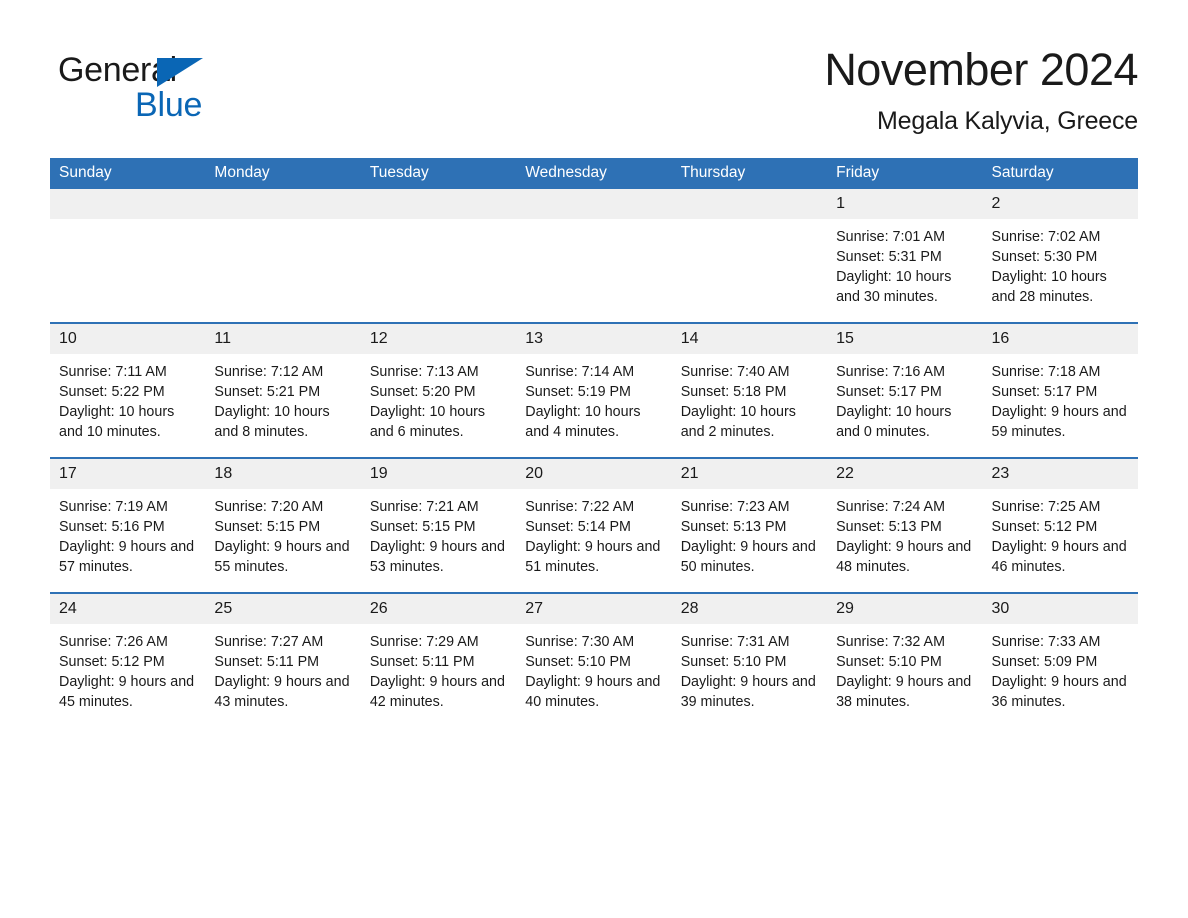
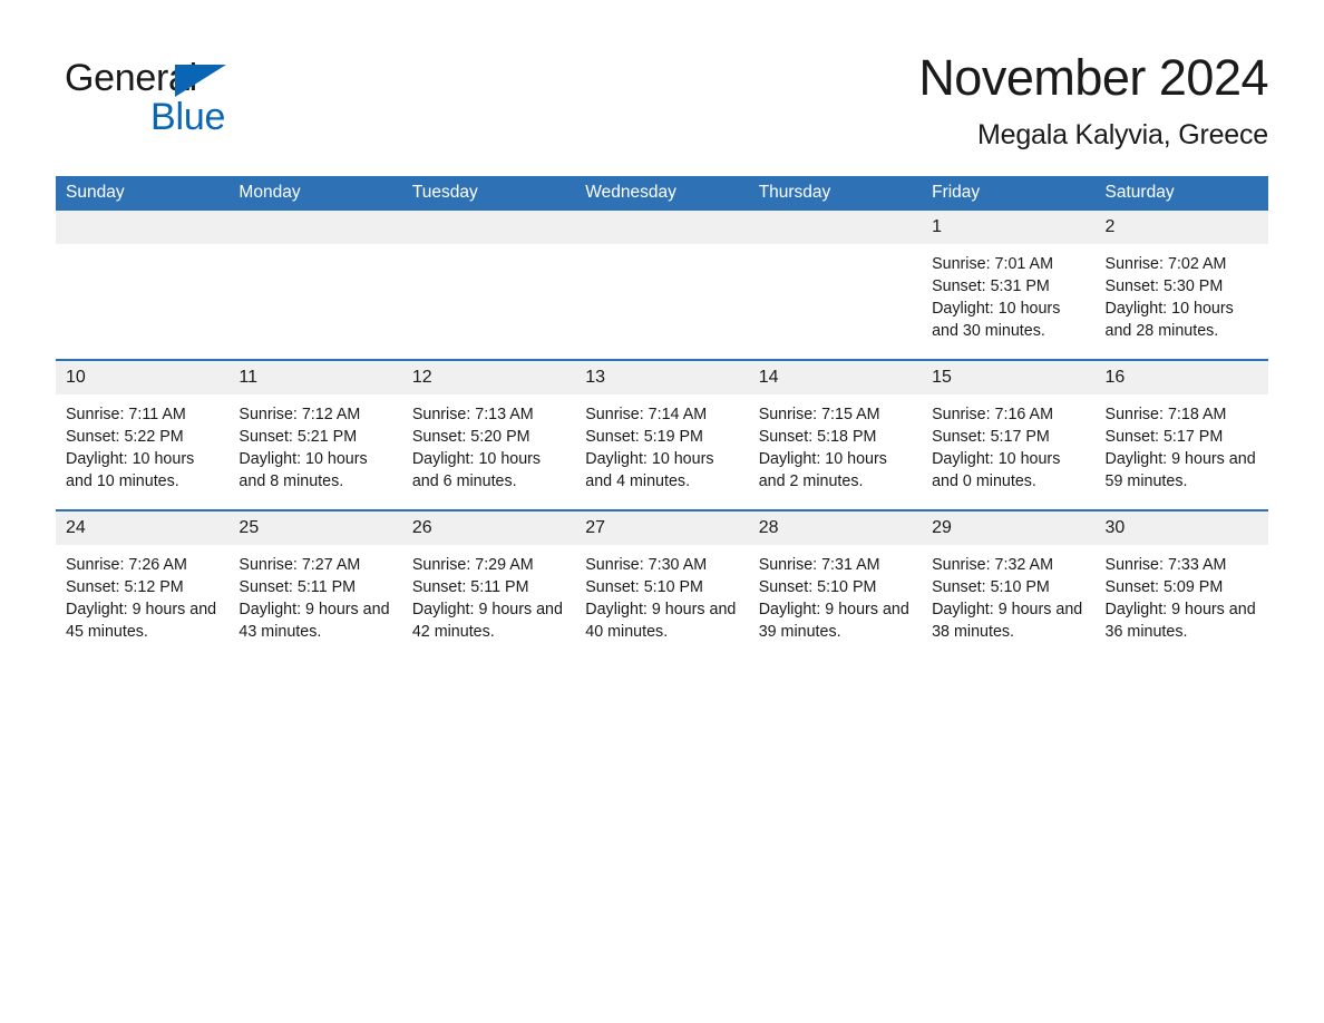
  General
  Blue
  November 2024
  Megala Kalyvia, Greece
  Sunday	Monday	Tuesday	Wednesday	Thursday	Friday	Saturday
  					1 Sunrise: 7:01 AM Sunset: 5:31 PM Daylight: 10 hours and 30 minutes.	2 Sunrise: 7:02 AM Sunset: 5:30 PM Daylight: 10 hours and 28 minutes.
- 10 Sunrise: 7:11 AM Sunset: 5:22 PM Daylight: 10 hours and 10 minutes.	11 Sunrise: 7:12 AM Sunset: 5:21 PM Daylight: 10 hours and 8 minutes.	12 Sunrise: 7:13 AM Sunset: 5:20 PM Daylight: 10 hours and 6 minutes.	13 Sunrise: 7:14 AM Sunset: 5:19 PM Daylight: 10 hours and 4 minutes.	14 Sunrise: 7:40 AM Sunset: 5:18 PM Daylight: 10 hours and 2 minutes.	15 Sunrise: 7:16 AM Sunset: 5:17 PM Daylight: 10 hours and 0 minutes.	16 Sunrise: 7:18 AM Sunset: 5:17 PM Daylight: 9 hours and 59 minutes.
+ 10 Sunrise: 7:11 AM Sunset: 5:22 PM Daylight: 10 hours and 10 minutes.	11 Sunrise: 7:12 AM Sunset: 5:21 PM Daylight: 10 hours and 8 minutes.	12 Sunrise: 7:13 AM Sunset: 5:20 PM Daylight: 10 hours and 6 minutes.	13 Sunrise: 7:14 AM Sunset: 5:19 PM Daylight: 10 hours and 4 minutes.	14 Sunrise: 7:15 AM Sunset: 5:18 PM Daylight: 10 hours and 2 minutes.	15 Sunrise: 7:16 AM Sunset: 5:17 PM Daylight: 10 hours and 0 minutes.	16 Sunrise: 7:18 AM Sunset: 5:17 PM Daylight: 9 hours and 59 minutes.
- 17 Sunrise: 7:19 AM Sunset: 5:16 PM Daylight: 9 hours and 57 minutes.	18 Sunrise: 7:20 AM Sunset: 5:15 PM Daylight: 9 hours and 55 minutes.	19 Sunrise: 7:21 AM Sunset: 5:15 PM Daylight: 9 hours and 53 minutes.	20 Sunrise: 7:22 AM Sunset: 5:14 PM Daylight: 9 hours and 51 minutes.	21 Sunrise: 7:23 AM Sunset: 5:13 PM Daylight: 9 hours and 50 minutes.	22 Sunrise: 7:24 AM Sunset: 5:13 PM Daylight: 9 hours and 48 minutes.	23 Sunrise: 7:25 AM Sunset: 5:12 PM Daylight: 9 hours and 46 minutes.
  24 Sunrise: 7:26 AM Sunset: 5:12 PM Daylight: 9 hours and 45 minutes.	25 Sunrise: 7:27 AM Sunset: 5:11 PM Daylight: 9 hours and 43 minutes.	26 Sunrise: 7:29 AM Sunset: 5:11 PM Daylight: 9 hours and 42 minutes.	27 Sunrise: 7:30 AM Sunset: 5:10 PM Daylight: 9 hours and 40 minutes.	28 Sunrise: 7:31 AM Sunset: 5:10 PM Daylight: 9 hours and 39 minutes.	29 Sunrise: 7:32 AM Sunset: 5:10 PM Daylight: 9 hours and 38 minutes.	30 Sunrise: 7:33 AM Sunset: 5:09 PM Daylight: 9 hours and 36 minutes.
